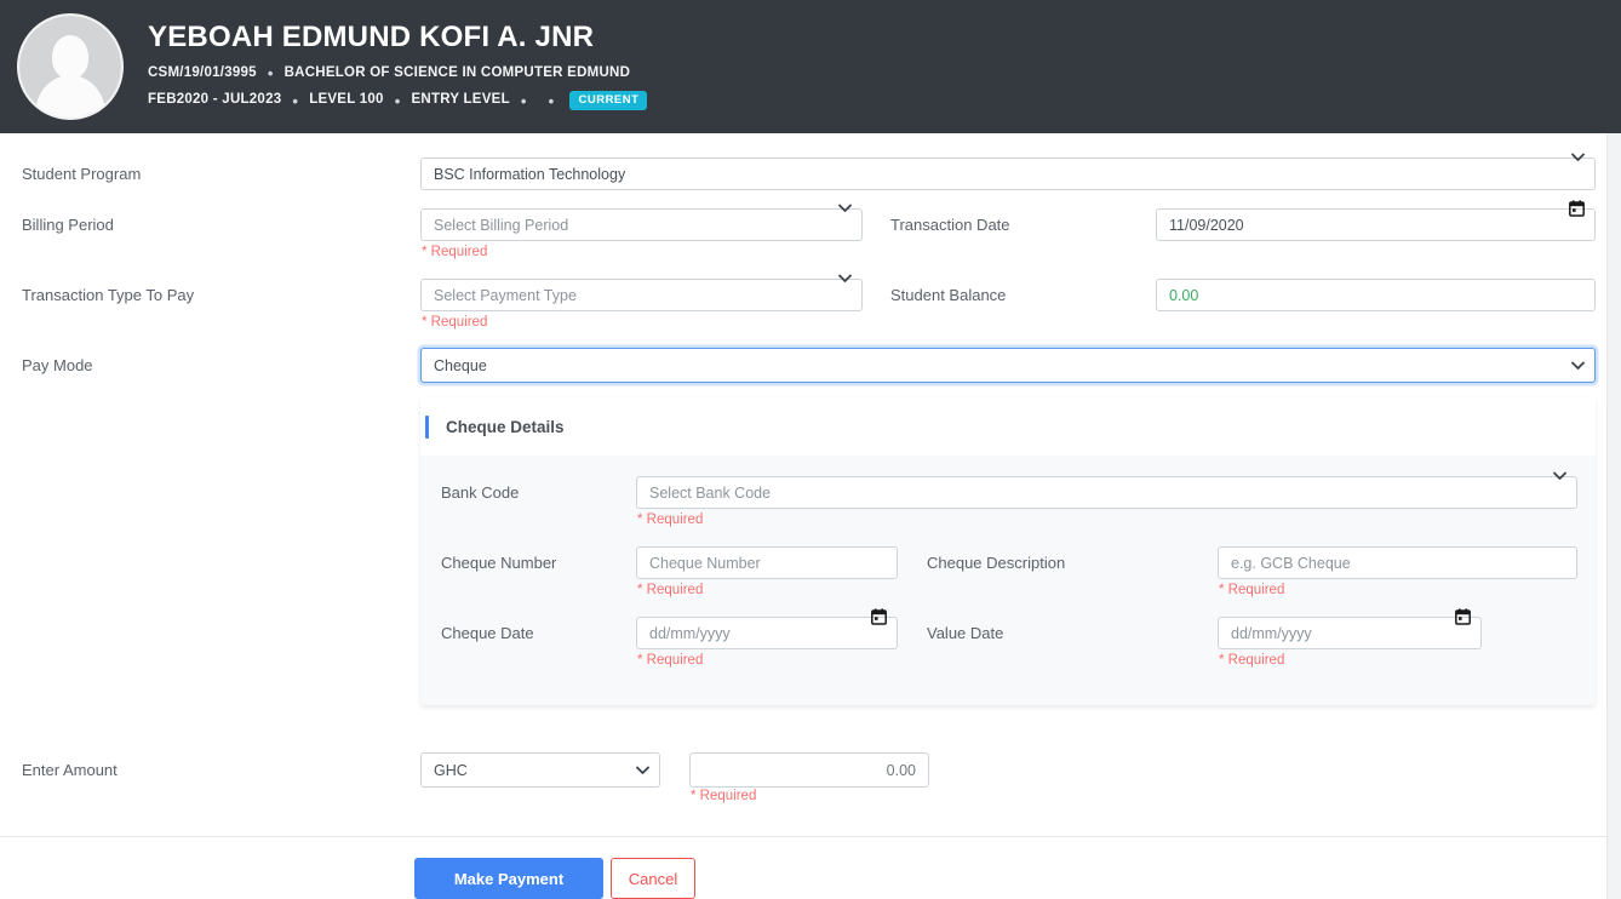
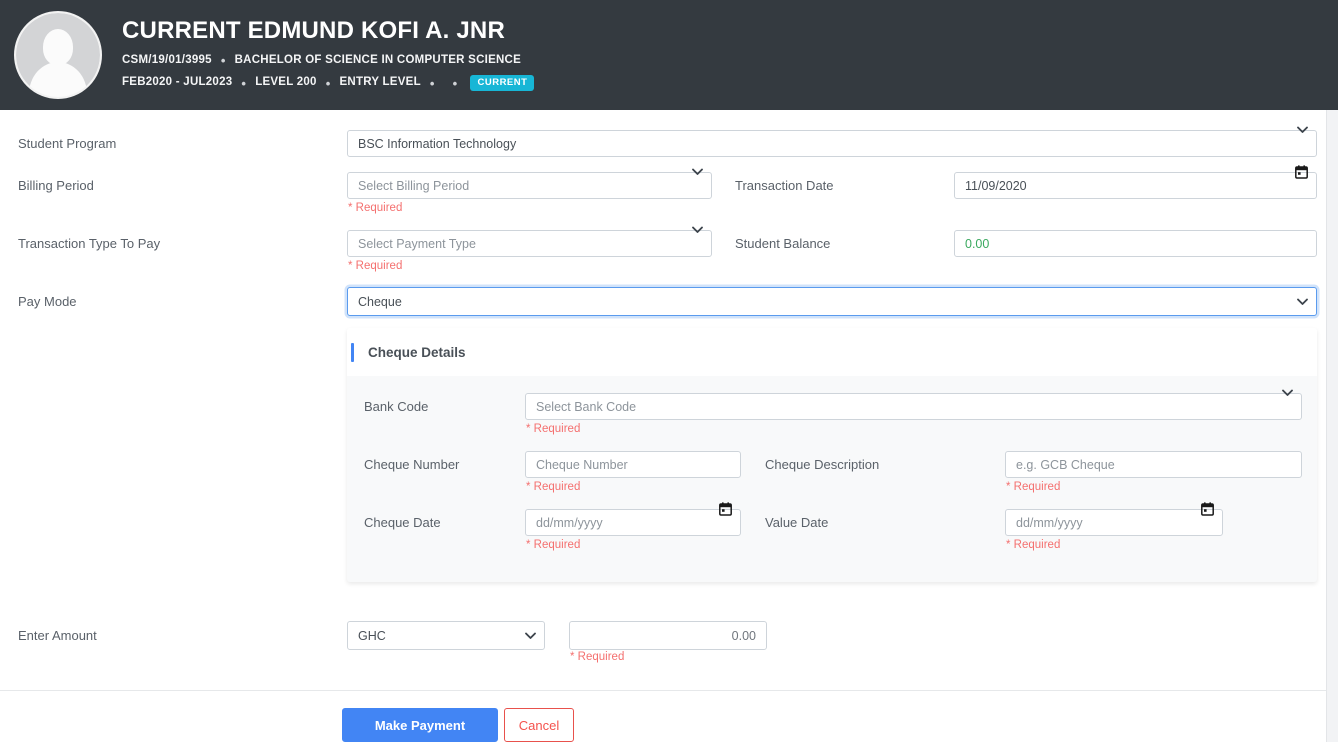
- YEBOAH EDMUND KOFI A. JNR
+ CURRENT EDMUND KOFI A. JNR
  CSM/19/01/3995
  •
- BACHELOR OF SCIENCE IN COMPUTER EDMUND
+ BACHELOR OF SCIENCE IN COMPUTER SCIENCE
  FEB2020 - JUL2023
  •
- LEVEL 100
+ LEVEL 200
  •
  ENTRY LEVEL
  •
  •
  CURRENT
  Student Program
  BSC Information Technology
  Billing Period
  Select Billing Period
  * Required
  Transaction Date
  11/09/2020
  Transaction Type To Pay
  Select Payment Type
  * Required
  Student Balance
  0.00
  Pay Mode
  Cheque
  Cheque Details
  Bank Code
  Select Bank Code
  * Required
  Cheque Number
  Cheque Number
  * Required
  Cheque Description
  e.g. GCB Cheque
  * Required
  Cheque Date
  dd/mm/yyyy
  * Required
  Value Date
  dd/mm/yyyy
  * Required
  Enter Amount
  GHC
  0.00
  * Required
  Make Payment
  Cancel
